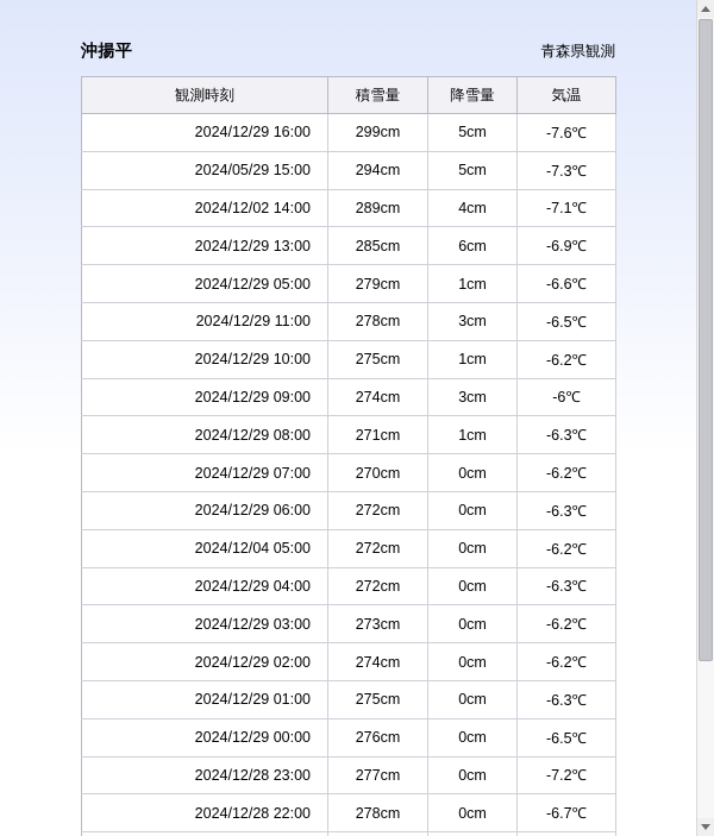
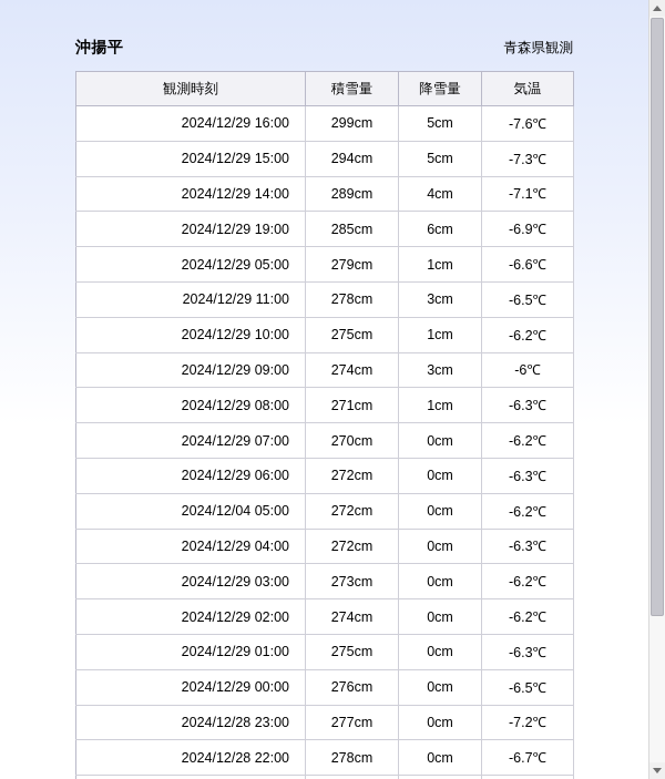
  沖揚平
  青森県観測
  観測時刻	積雪量	降雪量	気温
  2024/12/29 16:00	299cm	5cm	-7.6℃
- 2024/05/29 15:00	294cm	5cm	-7.3℃
+ 2024/12/29 15:00	294cm	5cm	-7.3℃
- 2024/12/02 14:00	289cm	4cm	-7.1℃
+ 2024/12/29 14:00	289cm	4cm	-7.1℃
- 2024/12/29 13:00	285cm	6cm	-6.9℃
+ 2024/12/29 19:00	285cm	6cm	-6.9℃
  2024/12/29 05:00	279cm	1cm	-6.6℃
  2024/12/29 11:00	278cm	3cm	-6.5℃
  2024/12/29 10:00	275cm	1cm	-6.2℃
  2024/12/29 09:00	274cm	3cm	-6℃
  2024/12/29 08:00	271cm	1cm	-6.3℃
  2024/12/29 07:00	270cm	0cm	-6.2℃
  2024/12/29 06:00	272cm	0cm	-6.3℃
  2024/12/04 05:00	272cm	0cm	-6.2℃
  2024/12/29 04:00	272cm	0cm	-6.3℃
  2024/12/29 03:00	273cm	0cm	-6.2℃
  2024/12/29 02:00	274cm	0cm	-6.2℃
  2024/12/29 01:00	275cm	0cm	-6.3℃
  2024/12/29 00:00	276cm	0cm	-6.5℃
  2024/12/28 23:00	277cm	0cm	-7.2℃
  2024/12/28 22:00	278cm	0cm	-6.7℃
